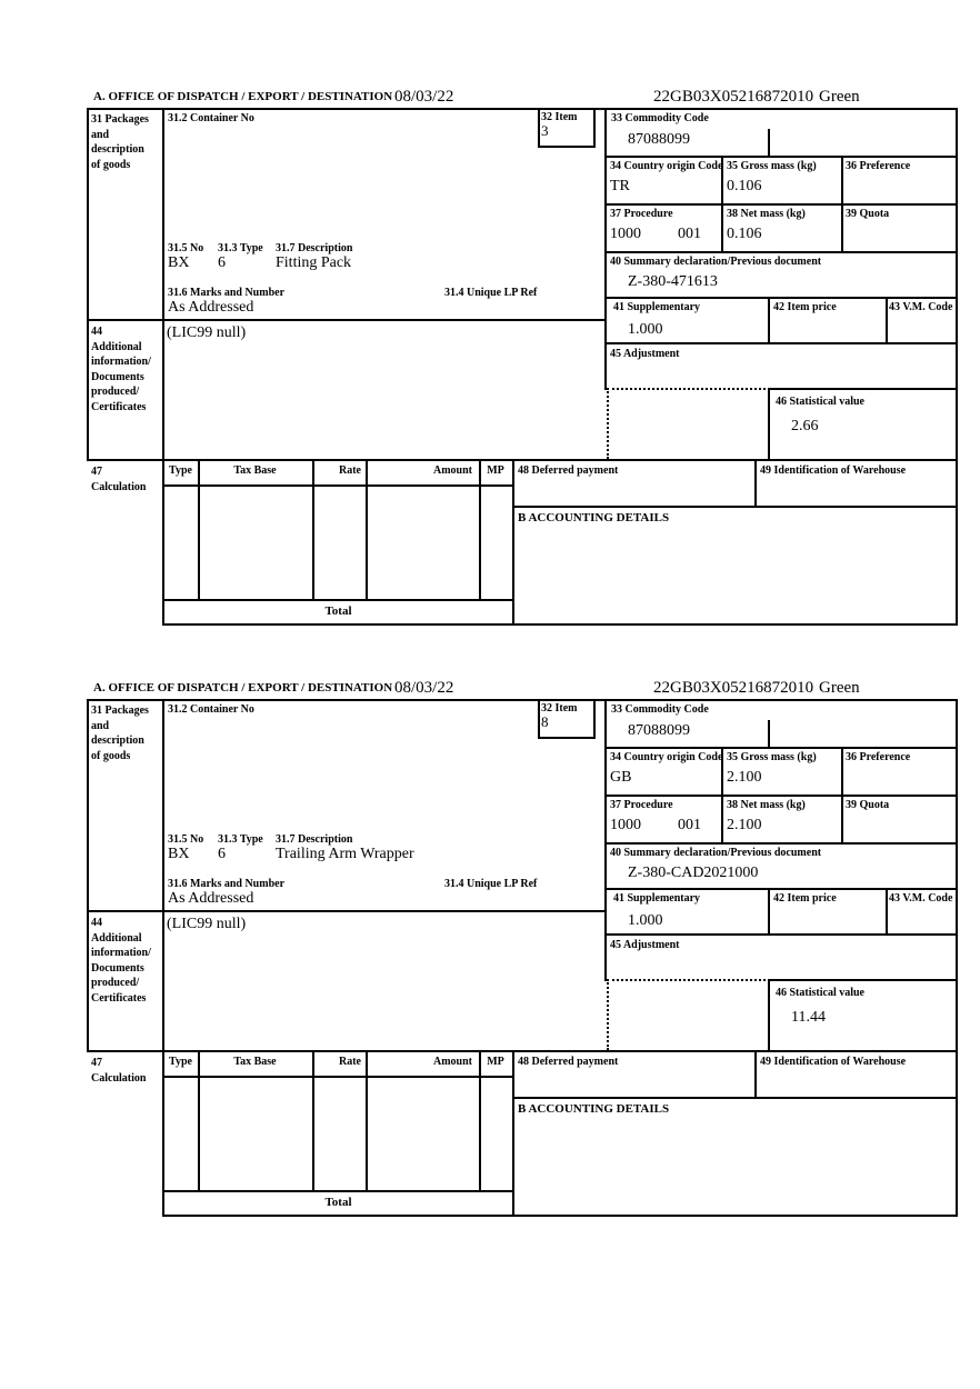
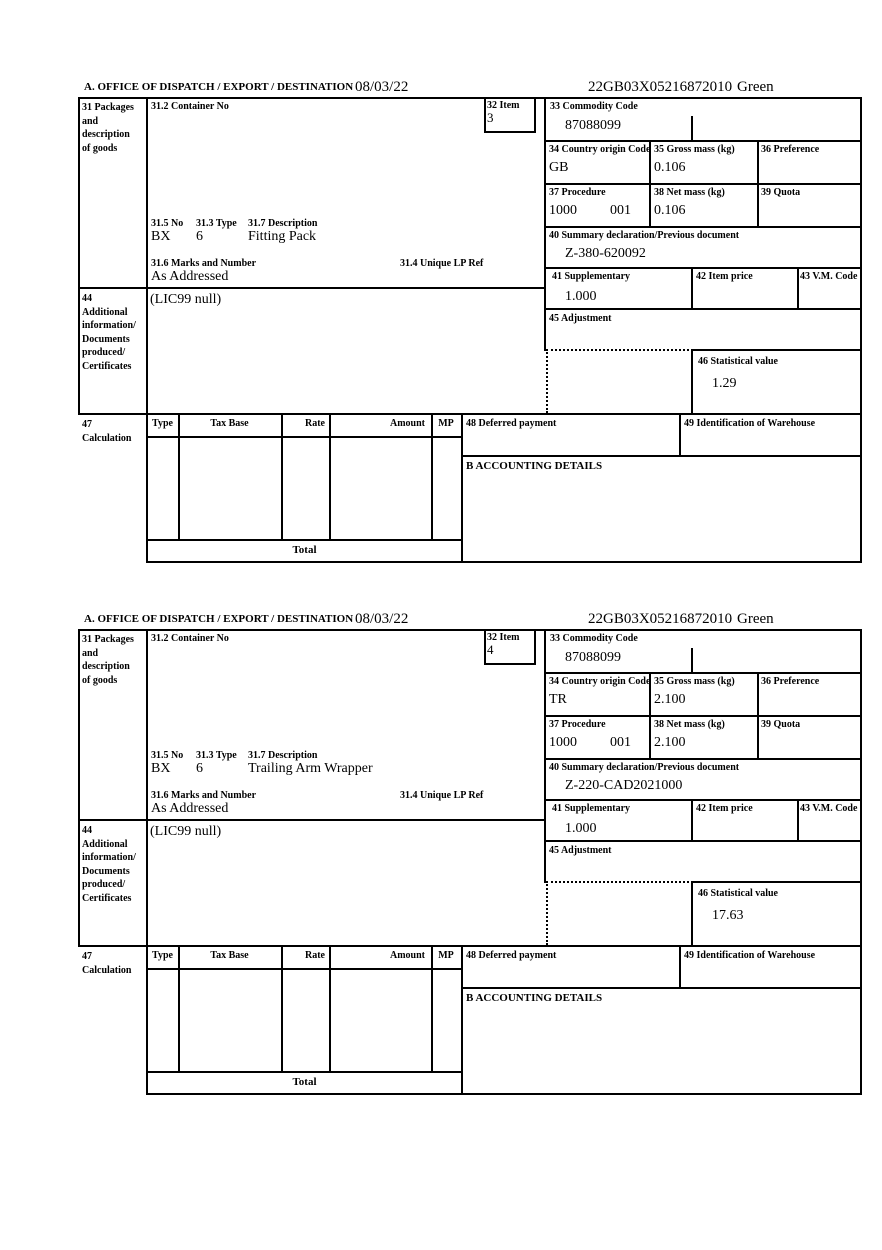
  A. OFFICE OF DISPATCH / EXPORT / DESTINATION
  08/03/22
  22GB03X05216872010
  Green
  31 Packages
  and
  description
  of goods
  31.2 Container No
  32 Item
  3
  33 Commodity Code
  87088099
  34 Country origin Code
- TR
+ GB
  35 Gross mass (kg)
  0.106
  36 Preference
  37 Procedure
  1000
  001
  38 Net mass (kg)
  0.106
  39 Quota
  40 Summary declaration/Previous document
- Z-380-471613
+ Z-380-620092
  41 Supplementary
  1.000
  42 Item price
  43 V.M. Code
  45 Adjustment
  46 Statistical value
- 2.66
+ 1.29
  31.5 No
  31.3 Type
  31.7 Description
  BX
  6
  Fitting Pack
  31.6 Marks and Number
  31.4 Unique LP Ref
  As Addressed
  44
  Additional
  information/
  Documents
  produced/
  Certificates
  (LIC99 null)
  47
  Calculation
  Type
  Tax Base
  Rate
  Amount
  MP
  48 Deferred payment
  49 Identification of Warehouse
  B ACCOUNTING DETAILS
  Total
  A. OFFICE OF DISPATCH / EXPORT / DESTINATION
  08/03/22
  22GB03X05216872010
  Green
  31 Packages
  and
  description
  of goods
  31.2 Container No
  32 Item
- 8
+ 4
  33 Commodity Code
  87088099
  34 Country origin Code
- GB
+ TR
  35 Gross mass (kg)
  2.100
  36 Preference
  37 Procedure
  1000
  001
  38 Net mass (kg)
  2.100
  39 Quota
  40 Summary declaration/Previous document
- Z-380-CAD2021000
+ Z-220-CAD2021000
  41 Supplementary
  1.000
  42 Item price
  43 V.M. Code
  45 Adjustment
  46 Statistical value
- 11.44
+ 17.63
  31.5 No
  31.3 Type
  31.7 Description
  BX
  6
  Trailing Arm Wrapper
  31.6 Marks and Number
  31.4 Unique LP Ref
  As Addressed
  44
  Additional
  information/
  Documents
  produced/
  Certificates
  (LIC99 null)
  47
  Calculation
  Type
  Tax Base
  Rate
  Amount
  MP
  48 Deferred payment
  49 Identification of Warehouse
  B ACCOUNTING DETAILS
  Total
